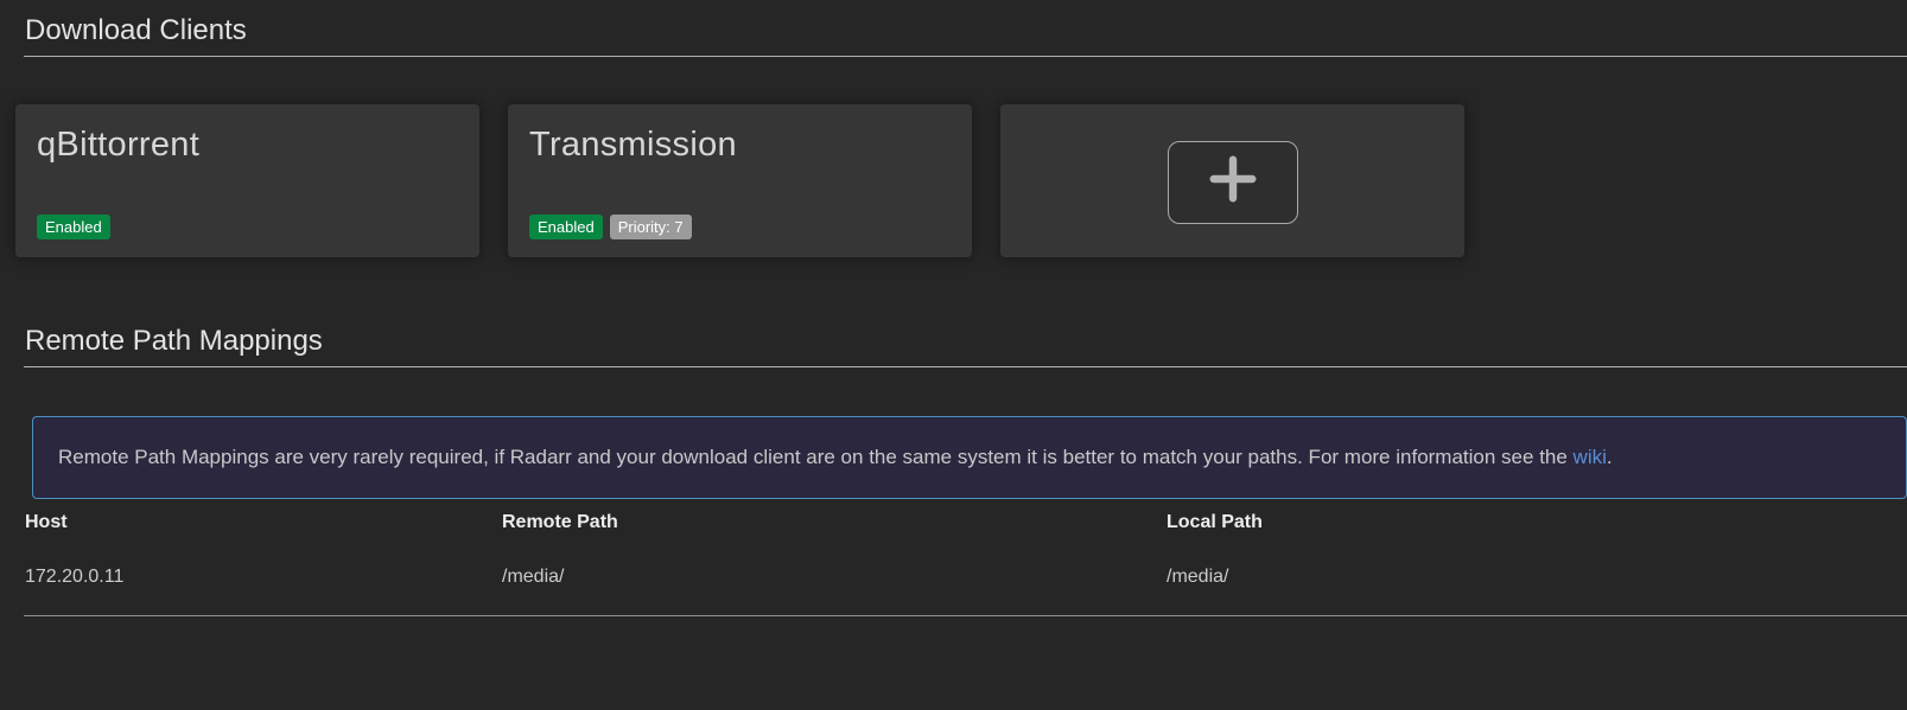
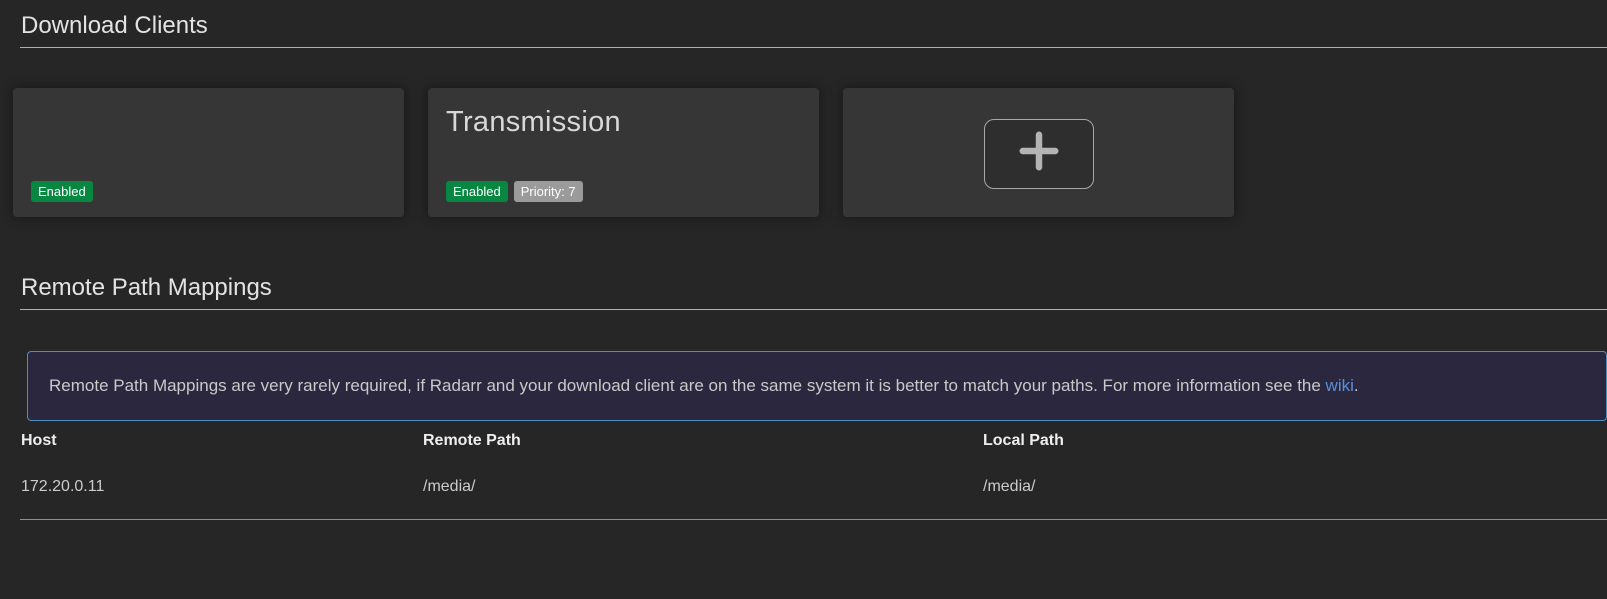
  Download Clients
- qBittorrent
  Enabled
  Transmission
  Enabled
  Priority: 7
  Remote Path Mappings
  Remote Path Mappings are very rarely required, if Radarr and your download client are on the same system it is better to match your paths. For more information see the wiki.
  Host	Remote Path	Local Path
  172.20.0.11	/media/	/media/
